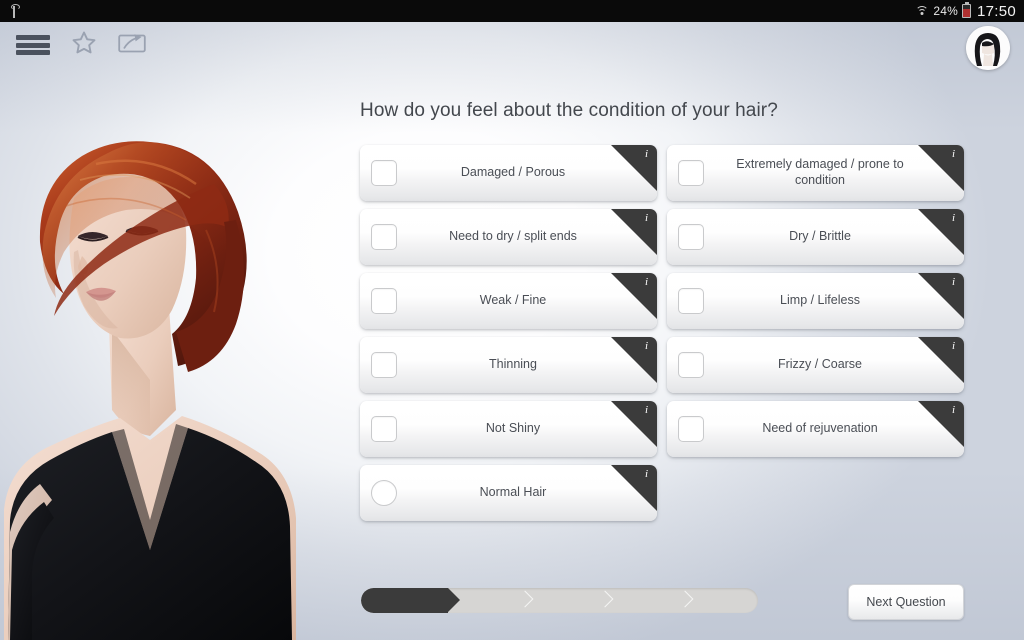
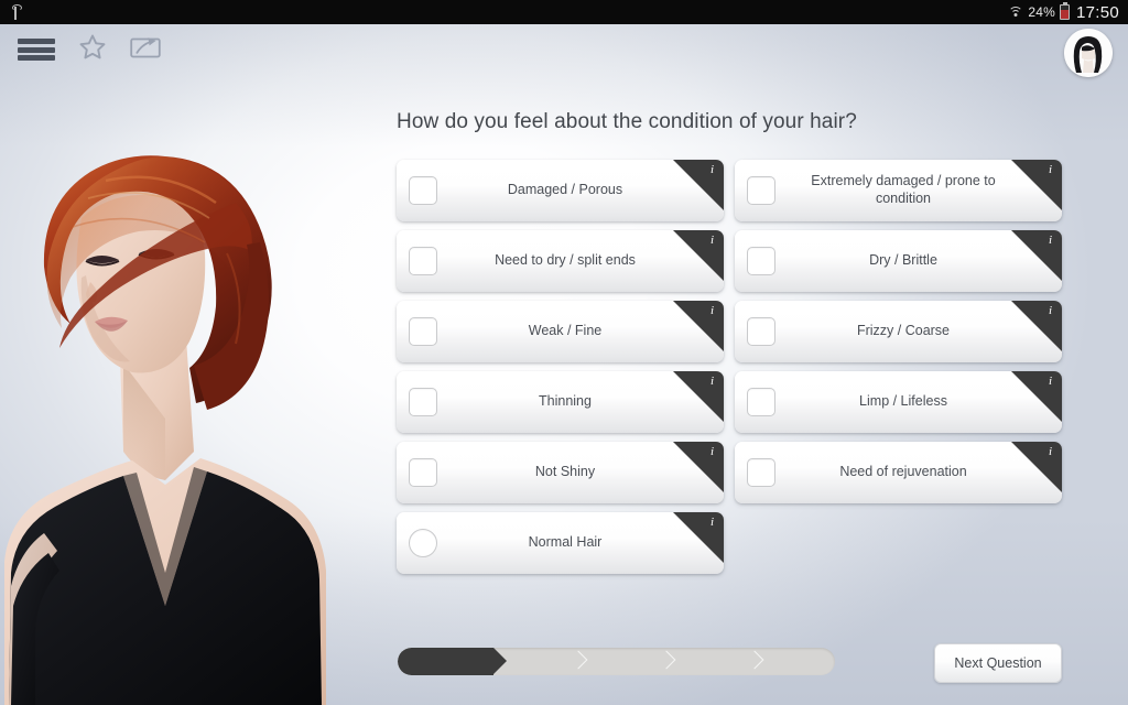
  24%
  17:50
  How do you feel about the condition of your hair?
  Damaged / Porous
  i
  Extremely damaged / prone to condition
  i
  Need to dry / split ends
  i
  Dry / Brittle
  i
  Weak / Fine
  i
- Limp / Lifeless
+ Frizzy / Coarse
  i
  Thinning
  i
- Frizzy / Coarse
+ Limp / Lifeless
  i
  Not Shiny
  i
  Need of rejuvenation
  i
  Normal Hair
  i
  Next Question
